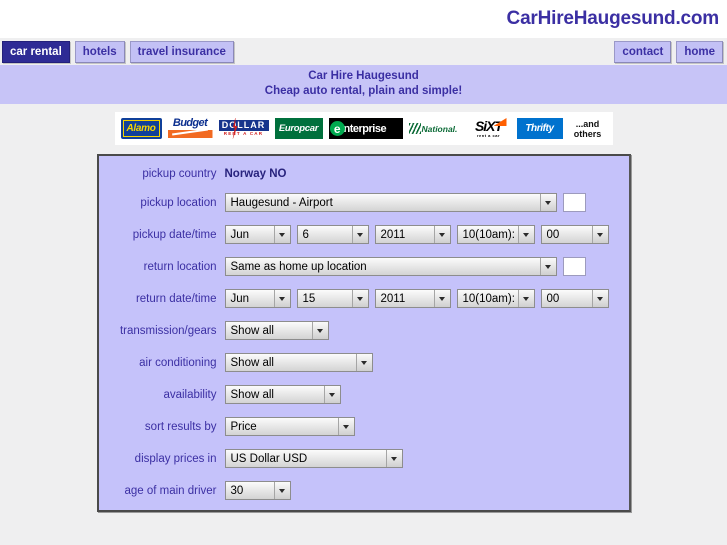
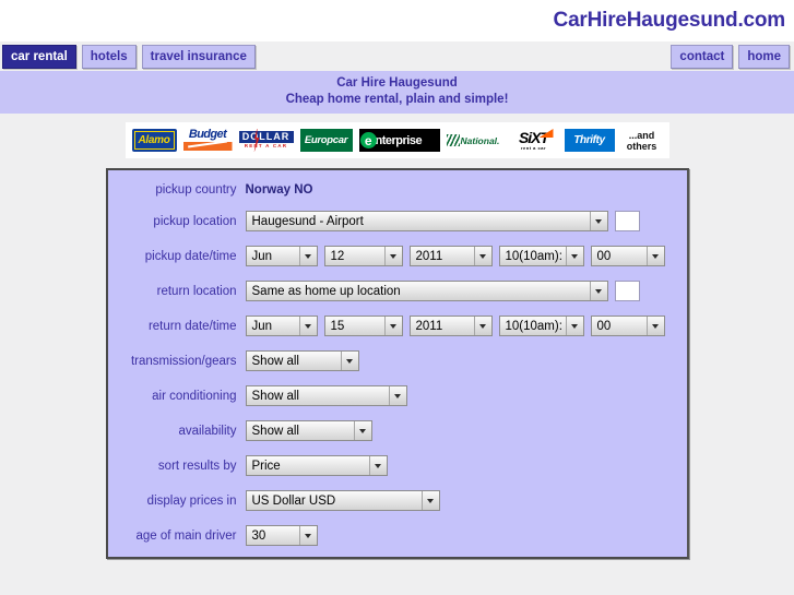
  CarHireHaugesund.com
  car rental
  hotels
  travel insurance
  contact
  home
  Car Hire Haugesund
- Cheap auto rental, plain and simple!
+ Cheap home rental, plain and simple!
  Alamo
  Budget
  DOLLAR
  Europcar
  e
  nterprise
  National.
  SiXT
  Thrifty
  ...and
  others
  pickup country
  Norway NO
  pickup location
  Haugesund - Airport
  pickup date/time
  Jun
- 6
+ 12
  2011
  10(10am):
  00
  return location
  Same as home up location
  return date/time
  Jun
  15
  2011
  10(10am):
  00
  transmission/gears
  Show all
  air conditioning
  Show all
  availability
  Show all
  sort results by
  Price
  display prices in
  US Dollar USD
  age of main driver
  30
